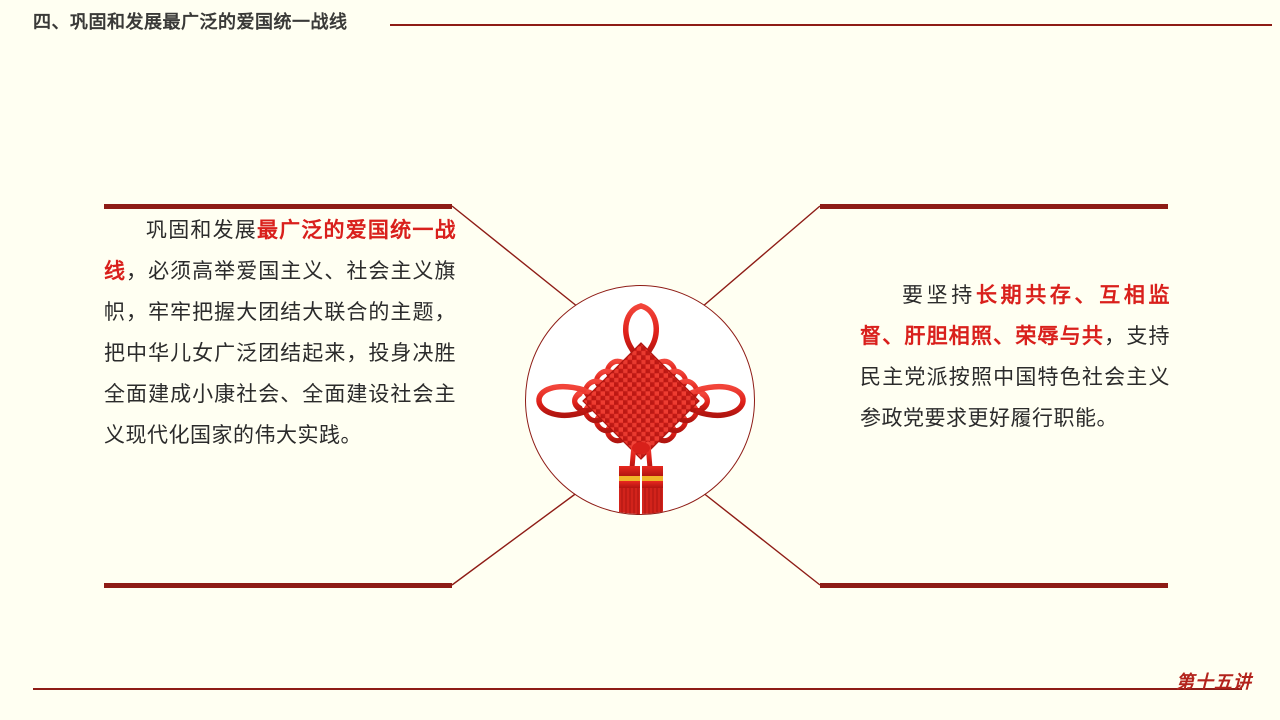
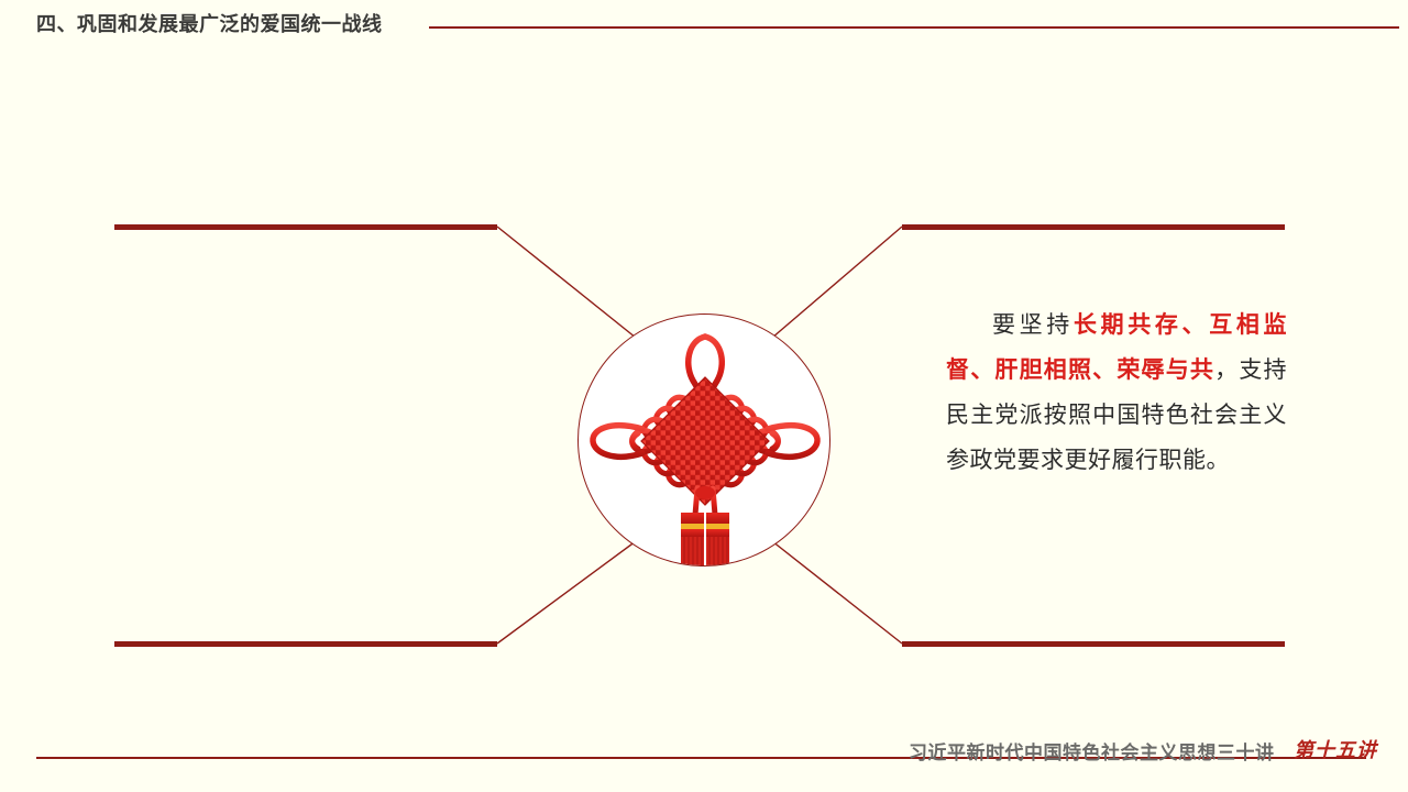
  四、巩固和发展最广泛的爱国统一战线
- 巩固和发展最广泛的爱国统一战线，必须高举爱国主义、社会主义旗帜，牢牢把握大团结大联合的主题，把中华儿女广泛团结起来，投身决胜全面建成小康社会、全面建设社会主义现代化国家的伟大实践。
  要坚持长期共存、互相监督、肝胆相照、荣辱与共，支持民主党派按照中国特色社会主义参政党要求更好履行职能。
+ 习近平新时代中国特色社会主义思想三十讲
  第十五讲
